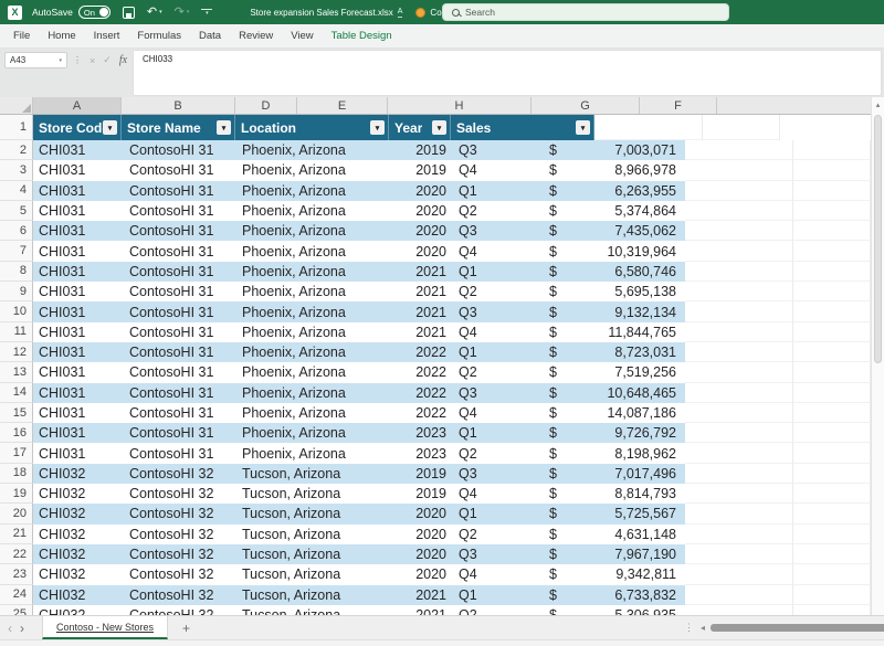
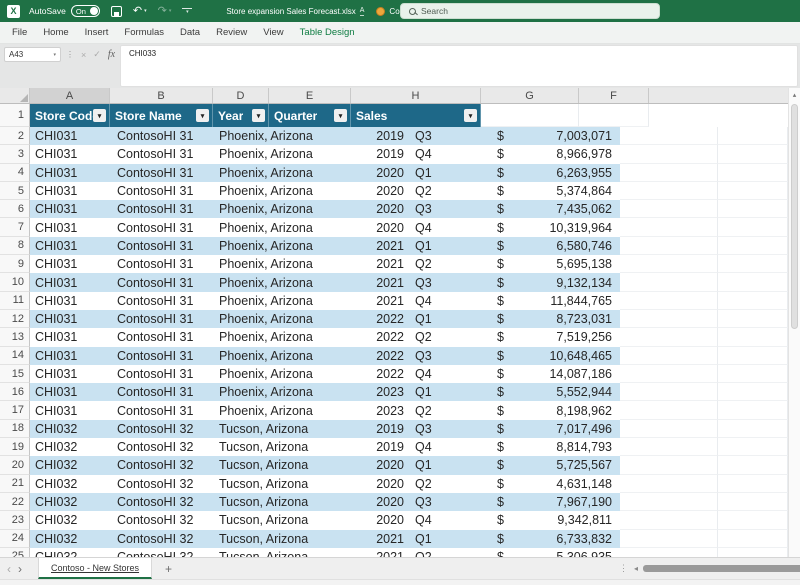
  X
  AutoSave
  On
  ↶
  ↷
  Store expansion Sales Forecast.xlsx
  Search
  File
  Home
  Insert
  Formulas
  Data
  Review
  View
  Table Design
  A43
  ⋮
  ×
  ✓
  fx
  CHI033
  A
  B
  D
  E
  H
  G
  F
  1
  Store Cod
  Store Name
- Location
  Year
+ Quarter
  Sales
  2
  CHI031
  ContosoHI 31
  Phoenix, Arizona
  2019
  Q3
  $
  7,003,071
  3
  CHI031
  ContosoHI 31
  Phoenix, Arizona
  2019
  Q4
  $
  8,966,978
  4
  CHI031
  ContosoHI 31
  Phoenix, Arizona
  2020
  Q1
  $
  6,263,955
  5
  CHI031
  ContosoHI 31
  Phoenix, Arizona
  2020
  Q2
  $
  5,374,864
  6
  CHI031
  ContosoHI 31
  Phoenix, Arizona
  2020
  Q3
  $
  7,435,062
  7
  CHI031
  ContosoHI 31
  Phoenix, Arizona
  2020
  Q4
  $
  10,319,964
  8
  CHI031
  ContosoHI 31
  Phoenix, Arizona
  2021
  Q1
  $
  6,580,746
  9
  CHI031
  ContosoHI 31
  Phoenix, Arizona
  2021
  Q2
  $
  5,695,138
  10
  CHI031
  ContosoHI 31
  Phoenix, Arizona
  2021
  Q3
  $
  9,132,134
  11
  CHI031
  ContosoHI 31
  Phoenix, Arizona
  2021
  Q4
  $
  11,844,765
  12
  CHI031
  ContosoHI 31
  Phoenix, Arizona
  2022
  Q1
  $
  8,723,031
  13
  CHI031
  ContosoHI 31
  Phoenix, Arizona
  2022
  Q2
  $
  7,519,256
  14
  CHI031
  ContosoHI 31
  Phoenix, Arizona
  2022
  Q3
  $
  10,648,465
  15
  CHI031
  ContosoHI 31
  Phoenix, Arizona
  2022
  Q4
  $
  14,087,186
  16
  CHI031
  ContosoHI 31
  Phoenix, Arizona
  2023
  Q1
  $
- 9,726,792
+ 5,552,944
  17
  CHI031
  ContosoHI 31
  Phoenix, Arizona
  2023
  Q2
  $
  8,198,962
  18
  CHI032
  ContosoHI 32
  Tucson, Arizona
  2019
  Q3
  $
  7,017,496
  19
  CHI032
  ContosoHI 32
  Tucson, Arizona
  2019
  Q4
  $
  8,814,793
  20
  CHI032
  ContosoHI 32
  Tucson, Arizona
  2020
  Q1
  $
  5,725,567
  21
  CHI032
  ContosoHI 32
  Tucson, Arizona
  2020
  Q2
  $
  4,631,148
  22
  CHI032
  ContosoHI 32
  Tucson, Arizona
  2020
  Q3
  $
  7,967,190
  23
  CHI032
  ContosoHI 32
  Tucson, Arizona
  2020
  Q4
  $
  9,342,811
  24
  CHI032
  ContosoHI 32
  Tucson, Arizona
  2021
  Q1
  $
  6,733,832
  ‹
  ›
  Contoso - New Stores
  +
  ⋮
  ◂
